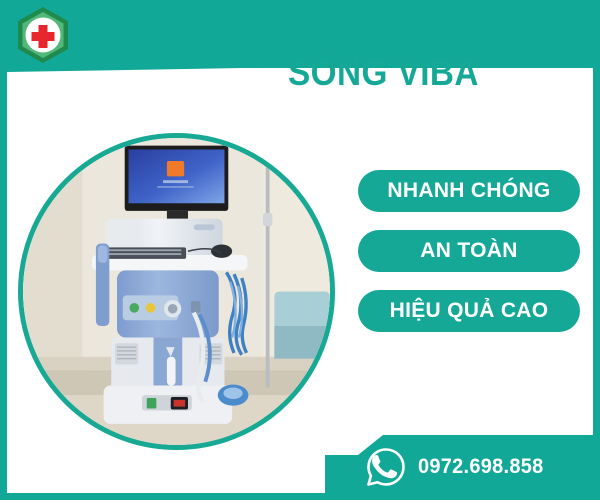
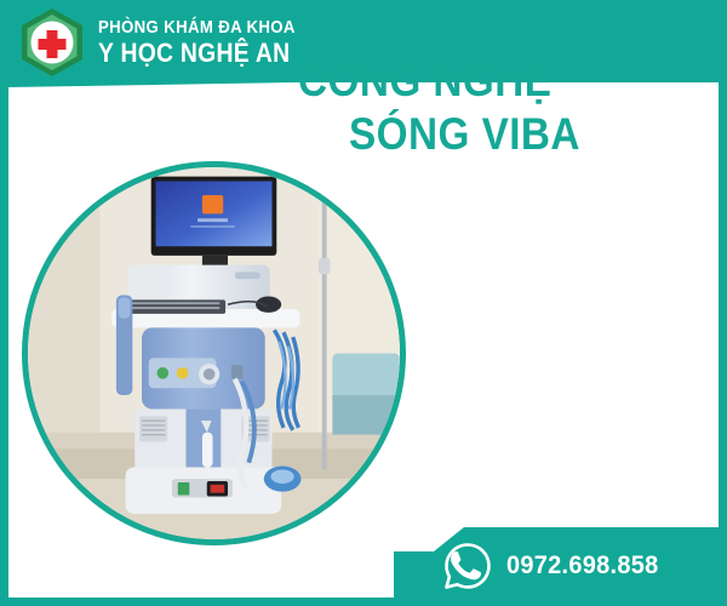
+ PHÒNG KHÁM ĐA KHOA
+ Y HỌC NGHỆ AN
+ CÔNG NGHỆ
  SÓNG VIBA
- NHANH CHÓNG
- AN TOÀN
- HIỆU QUẢ CAO
  0972.698.858
